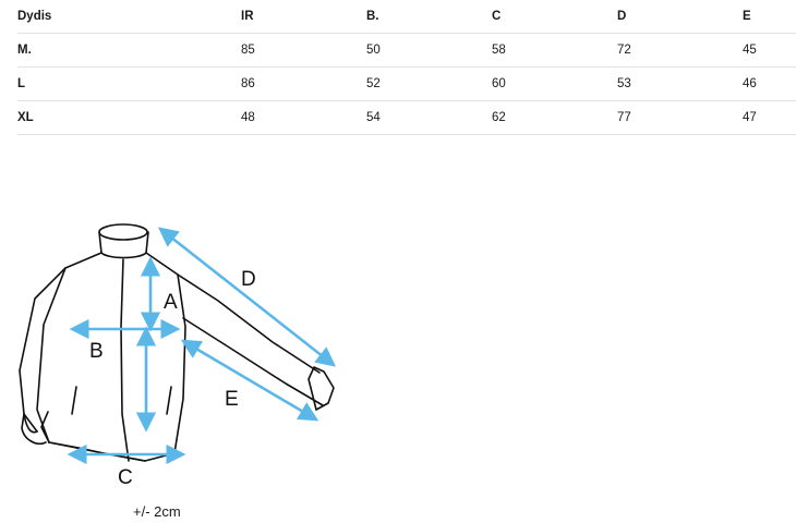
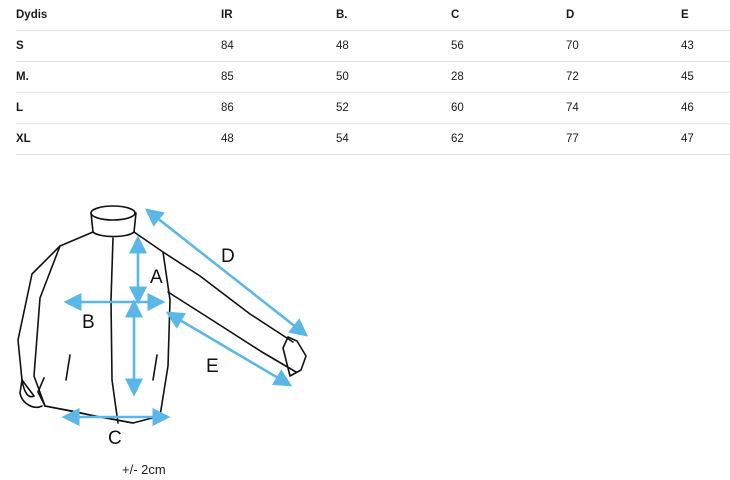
  Dydis	IR	B.	C	D	E
+ S	84	48	56	70	43
- M.	85	50	58	72	45
+ M.	85	50	28	72	45
- L	86	52	60	53	46
+ L	86	52	60	74	46
  XL	48	54	62	77	47
  A
  B
  C
  D
  E
  +/- 2cm
